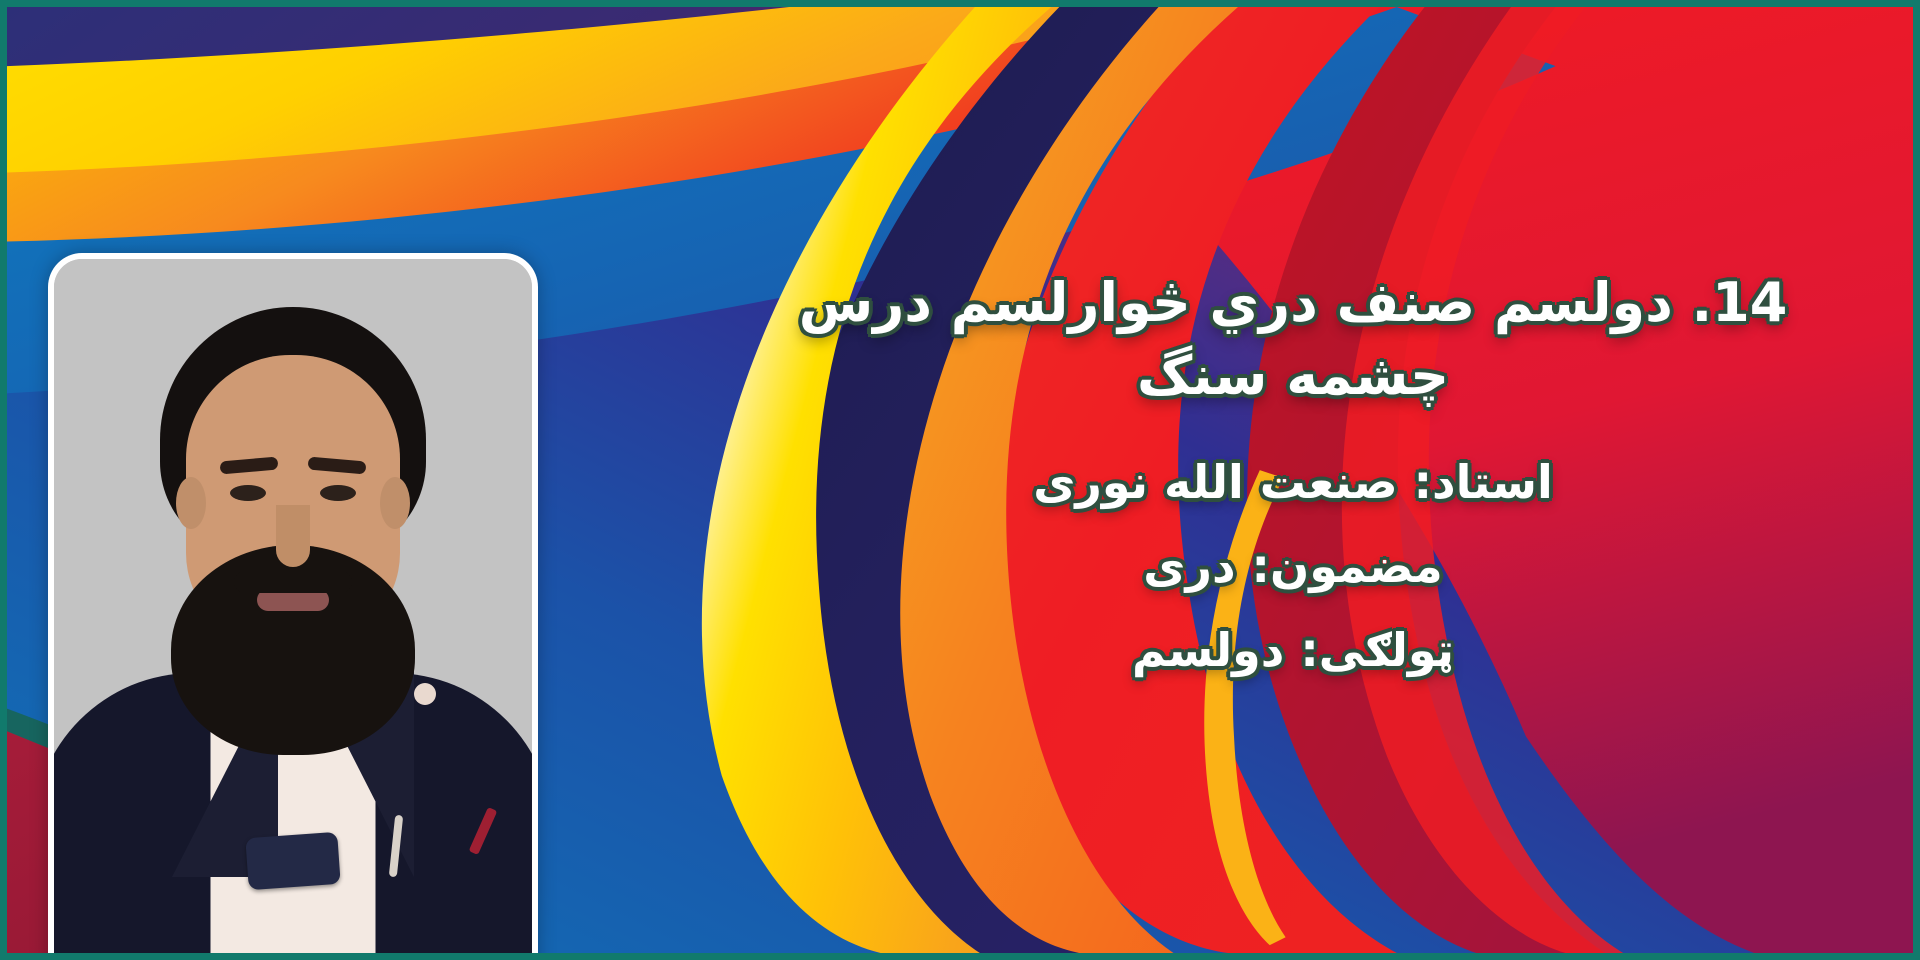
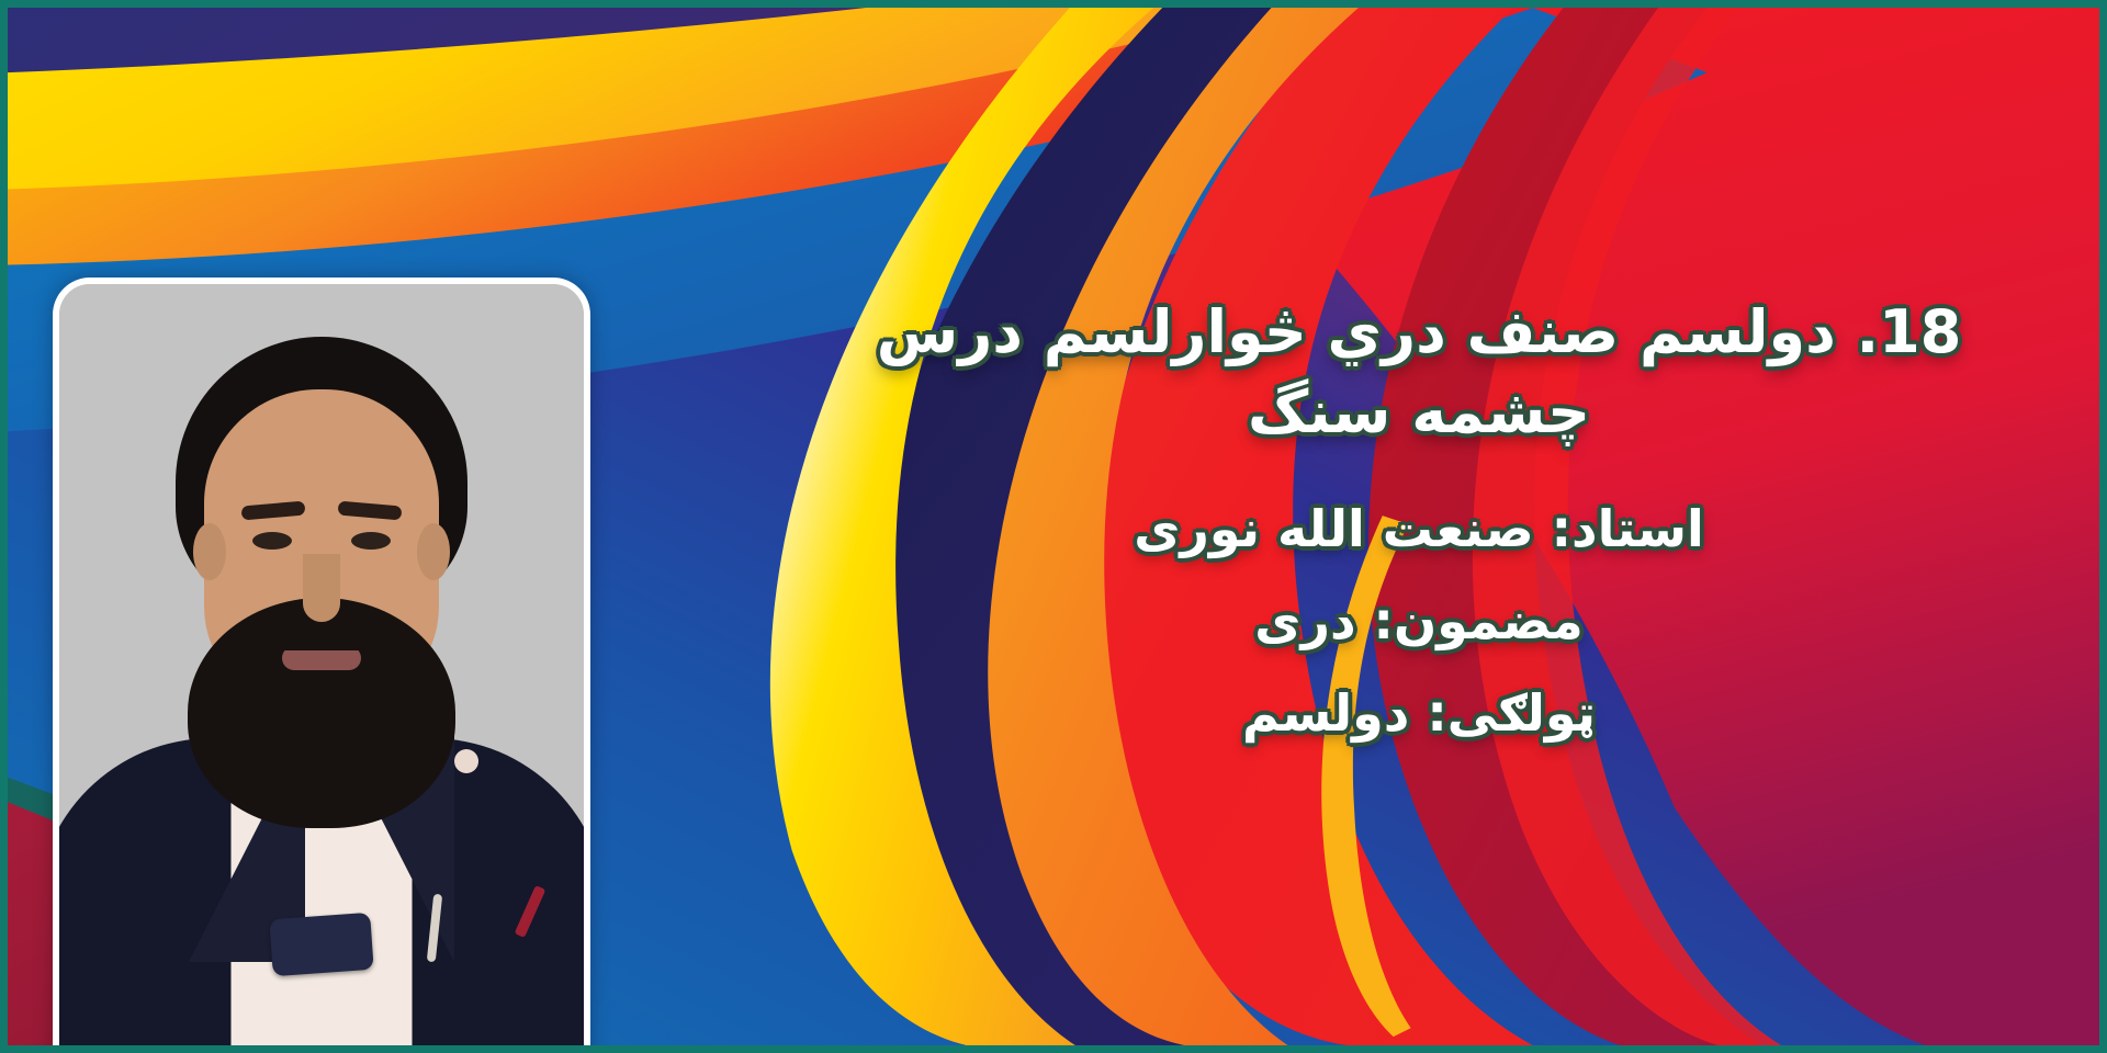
- 14. دولسم صنف دري څوارلسم درس چشمه سنگ
+ 18. دولسم صنف دري څوارلسم درس چشمه سنگ
  استاد: صنعت الله نوری
  مضمون: دری
  ټولګی: دولسم
